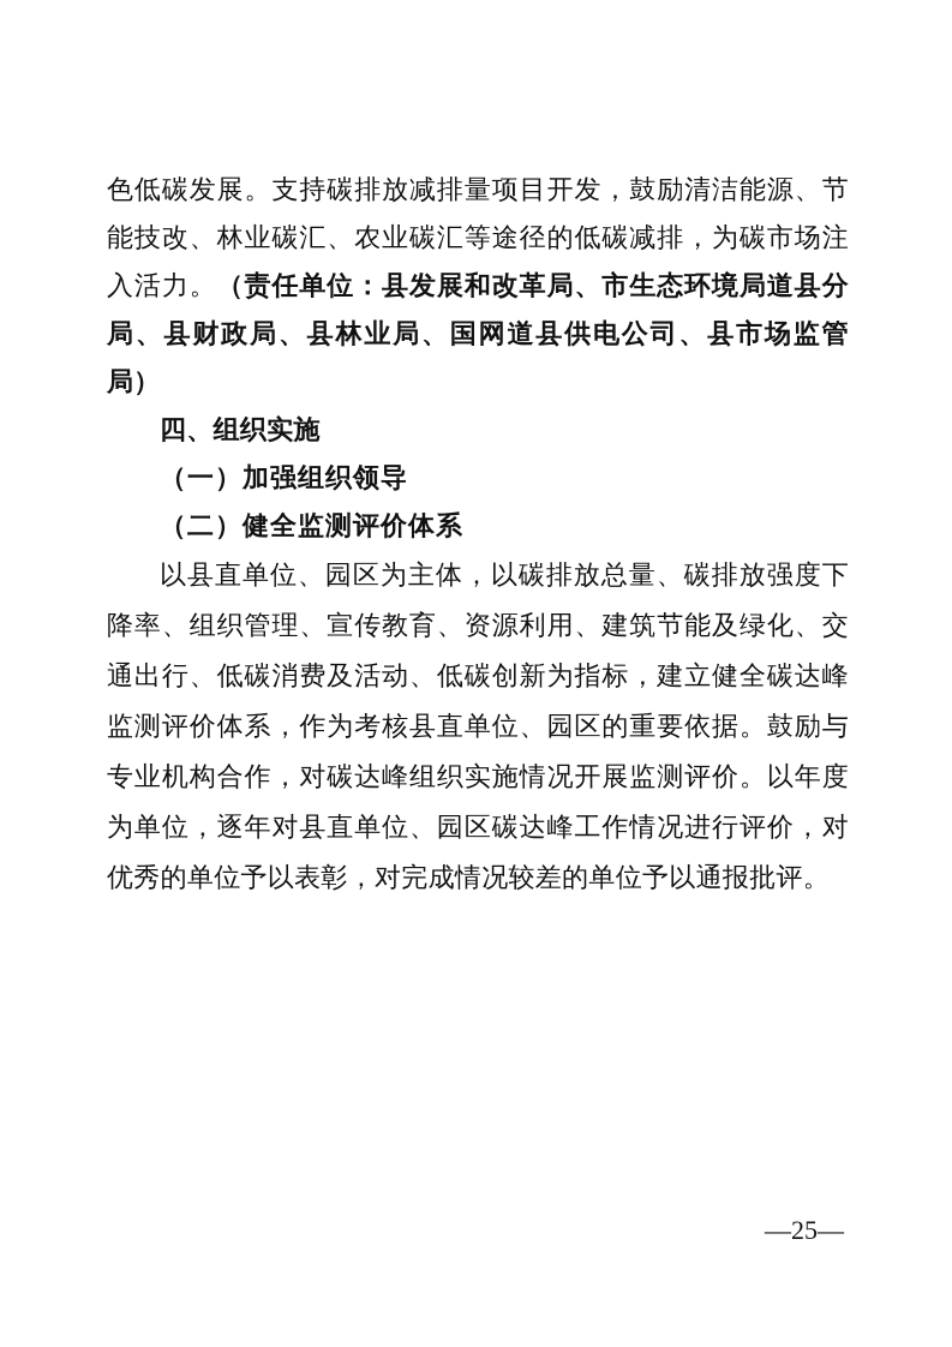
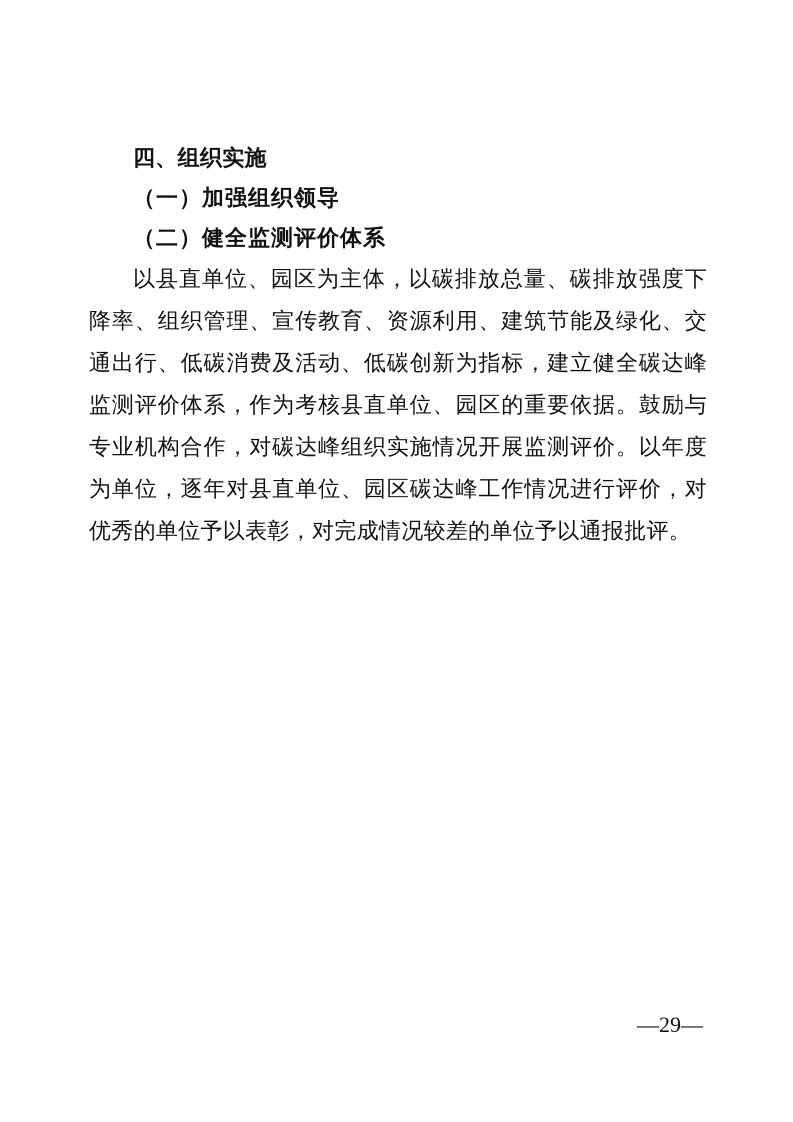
- 色低碳发展。支持碳排放减排量项目开发，鼓励清洁能源、节能技改、林业碳汇、农业碳汇等途径的低碳减排，为碳市场注入活力。（责任单位：县发展和改革局、市生态环境局道县分局、县财政局、县林业局、国网道县供电公司、县市场监管局）
  四、组织实施
  （一）加强组织领导
  （二）健全监测评价体系
  以县直单位、园区为主体，以碳排放总量、碳排放强度下降率、组织管理、宣传教育、资源利用、建筑节能及绿化、交通出行、低碳消费及活动、低碳创新为指标，建立健全碳达峰监测评价体系，作为考核县直单位、园区的重要依据。鼓励与专业机构合作，对碳达峰组织实施情况开展监测评价。以年度为单位，逐年对县直单位、园区碳达峰工作情况进行评价，对优秀的单位予以表彰，对完成情况较差的单位予以通报批评。
- —25—
+ —29—
